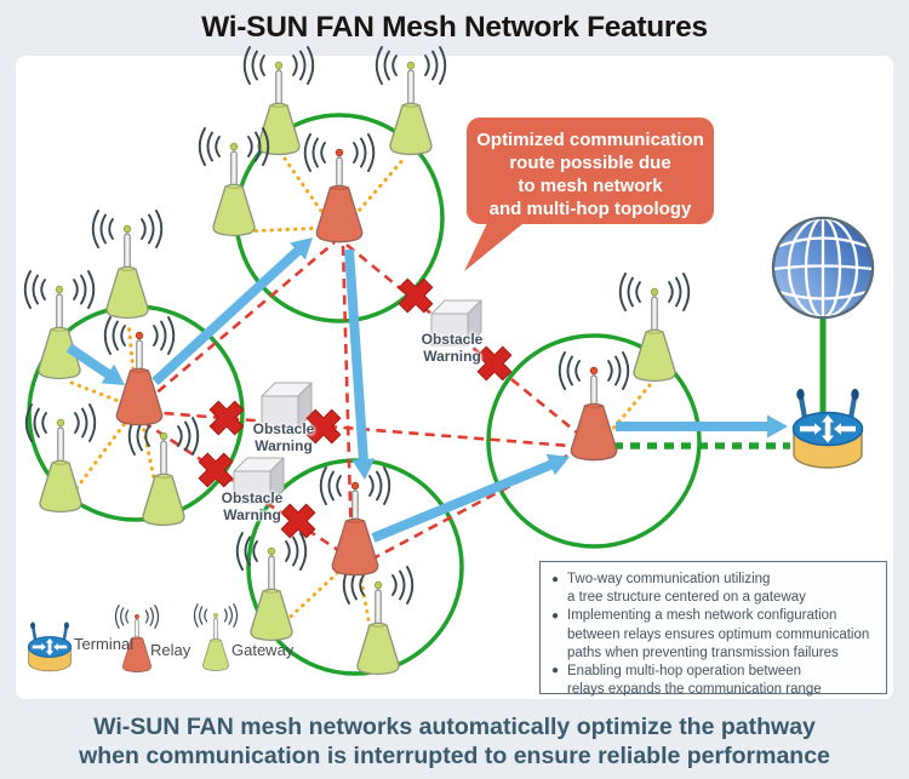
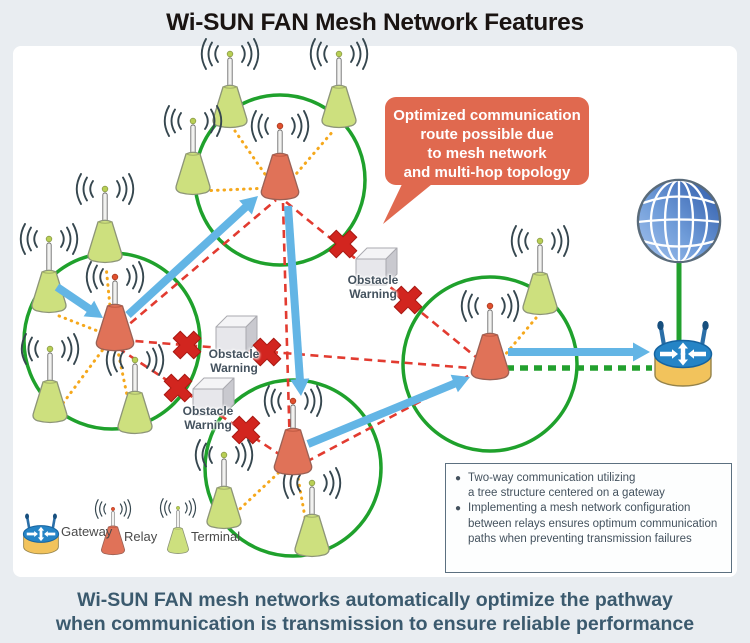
  Wi-SUN FAN Mesh Network Features
  Optimized communication
  route possible due
  to mesh network
  and multi-hop topology
  Obstacle
  Warning
  Obstacle
  Warning
  Obstacle
  Warning
- Terminal
+ Gateway
  Relay
- Gateway
+ Terminal
  ● Two-way communication utilizing
  a tree structure centered on a gateway
  ● Implementing a mesh network configuration
  between relays ensures optimum communication
  paths when preventing transmission failures
- ● Enabling multi-hop operation between
- relays expands the communication range
  Wi-SUN FAN mesh networks automatically optimize the pathway
- when communication is interrupted to ensure reliable performance
+ when communication is transmission to ensure reliable performance
